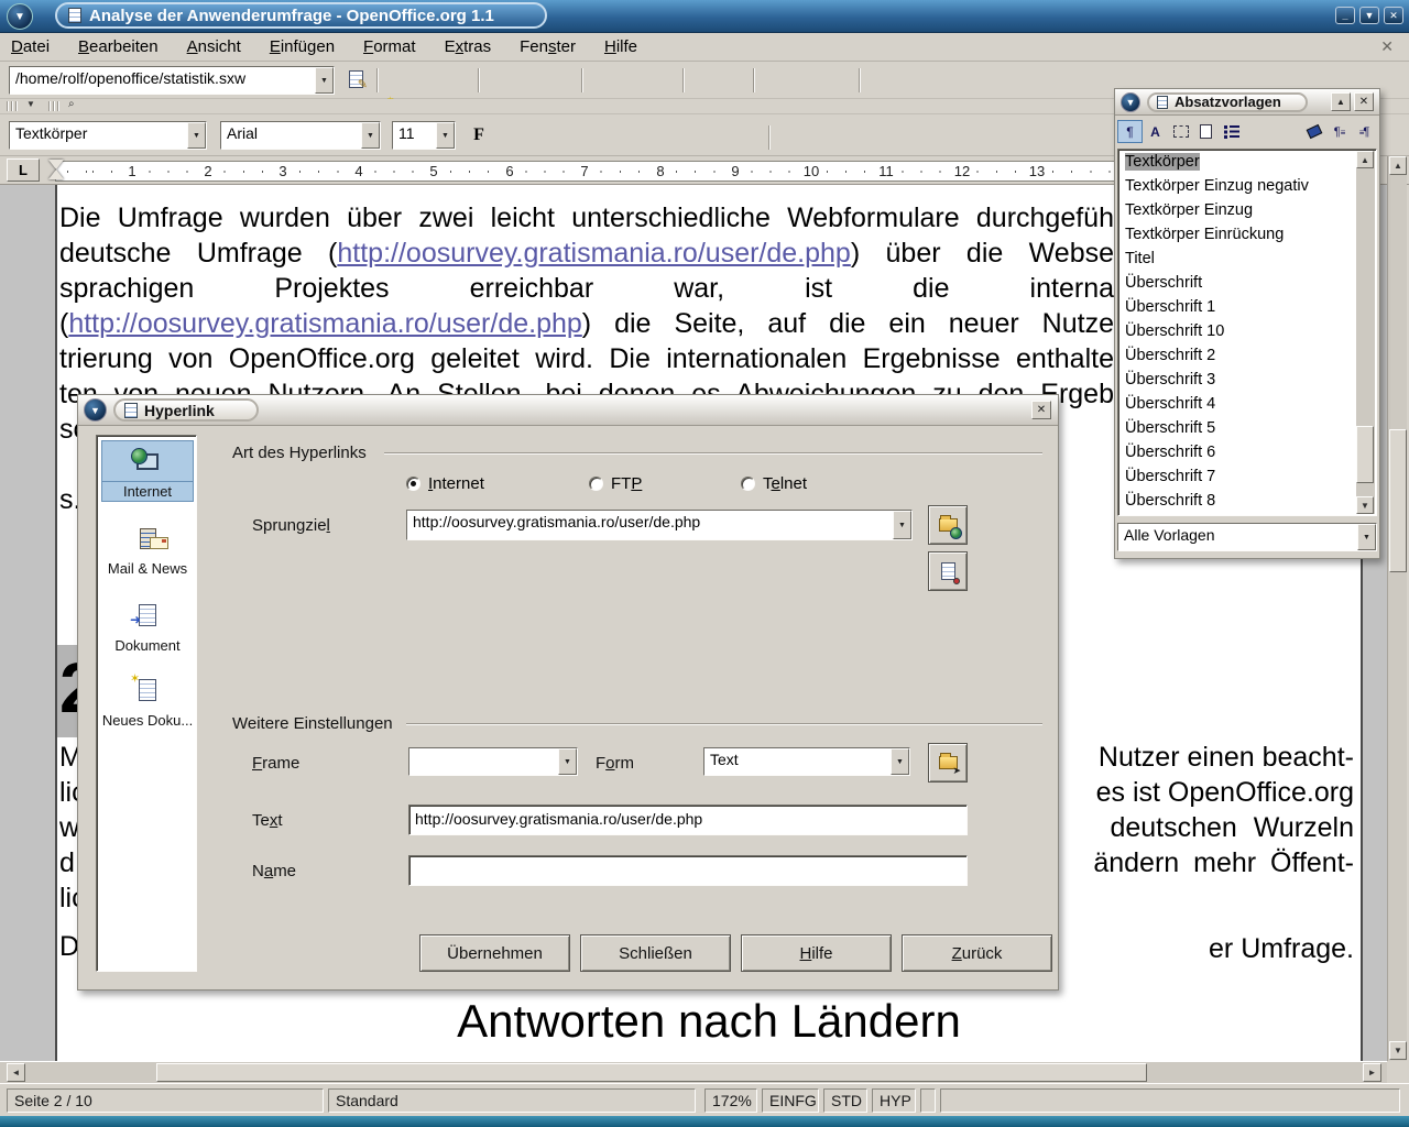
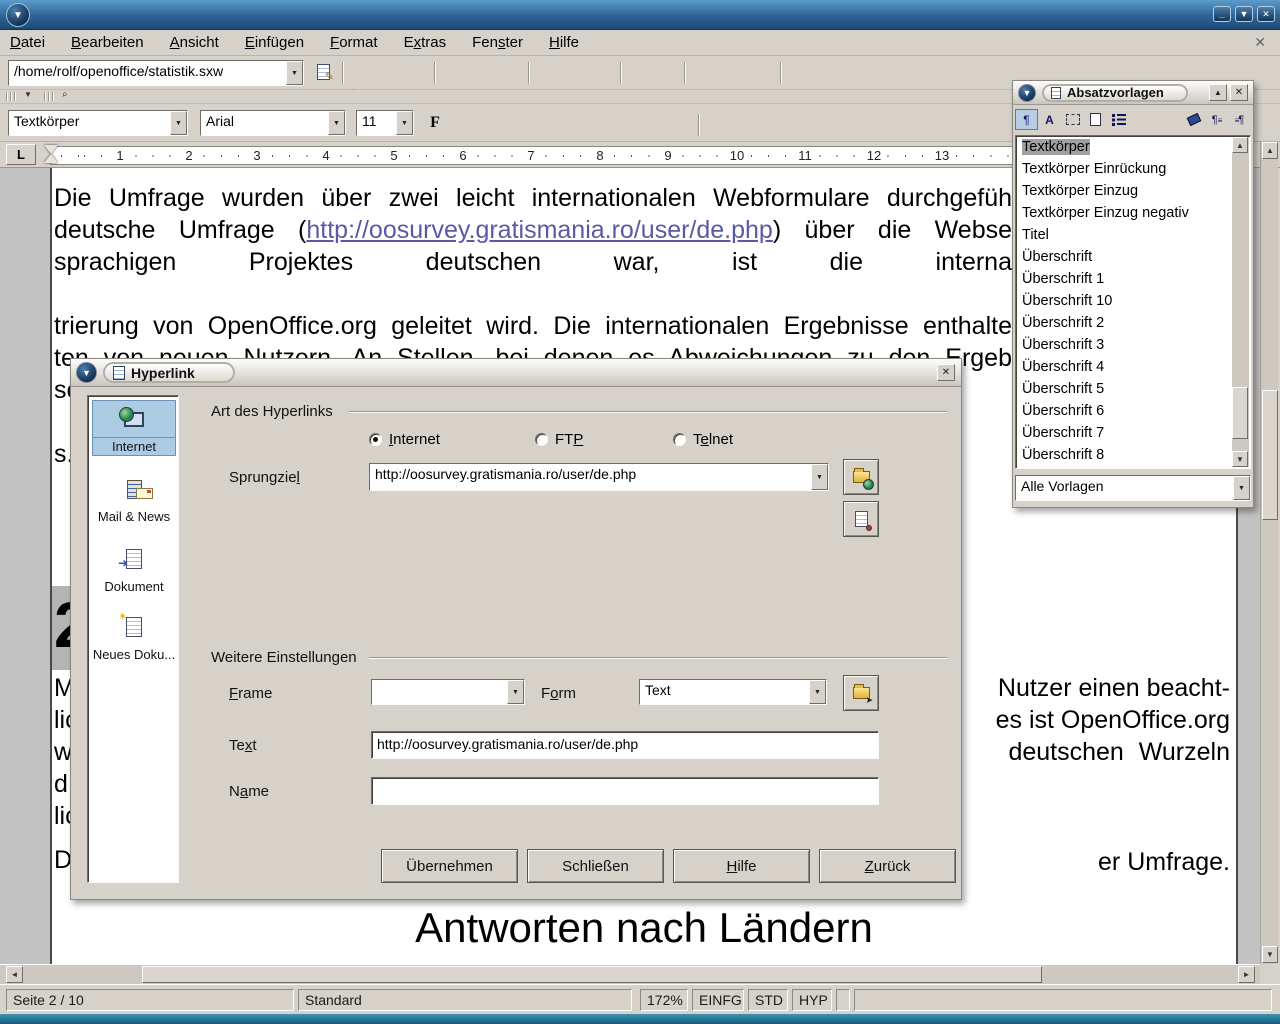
  ▼
- Analyse der Anwenderumfrage - OpenOffice.org 1.1
  _
  ▼
  ✕
  Datei
  Bearbeiten
  Ansicht
  Einfügen
  Format
  Extras
  Fenster
  Hilfe
  ✕
  /home/rolf/openoffice/statistik.sxw
  ✎
  ▼
  ⌕
  Textkörper
  Arial
  11
  F
  L
  1
  2
  3
  4
  5
  6
  7
  8
  9
  10
  11
  12
  13
- Die Umfrage wurden über zwei leicht unterschiedliche Webformulare durchgefüh
+ Die Umfrage wurden über zwei leicht internationalen Webformulare durchgefüh
  deutsche Umfrage (http://oosurvey.gratismania.ro/user/de.php) über die Webse
- sprachigen Projektes erreichbar war, ist die interna
+ sprachigen Projektes deutschen war, ist die interna
- (http://oosurvey.gratismania.ro/user/de.php) die Seite, auf die ein neuer Nutze
  trierung von OpenOffice.org geleitet wird. Die internationalen Ergebnisse enthalte
  M
  w
  d
  D
  Nutzer einen beacht-
  es ist OpenOffice.org
  deutschen Wurzeln
- ändern mehr Öffent-
  er Umfrage.
  Antworten nach Ländern
  ▲
  ▼
  ◄
  ►
  Seite 2 / 10
  Standard
  172%
  EINFG
  STD
  HYP
  ▼
  Hyperlink
  ✕
  Internet
  Mail & News
  ➜
  Dokument
  ✶
  Neues Doku...
  Art des Hyperlinks
  Internet
  FTP
  Telnet
  Sprungziel
  http://oosurvey.gratismania.ro/user/de.php
  Weitere Einstellungen
  Frame
  Form
  Text
  ➤
  Text
  http://oosurvey.gratismania.ro/user/de.php
  Name
  Übernehmen
  Schließen
  H
  ilfe
  Z
  urück
  ▼
  Absatzvorlagen
  ▲
  ✕
  ¶
  A
  ¶≡
  ≡¶
  Textkörper
- Textkörper Einzug negativ
+ Textkörper Einrückung
  Textkörper Einzug
- Textkörper Einrückung
+ Textkörper Einzug negativ
  Titel
  Überschrift
  Überschrift 1
  Überschrift 10
  Überschrift 2
  Überschrift 3
  Überschrift 4
  Überschrift 5
  Überschrift 6
  Überschrift 7
  Überschrift 8
  ▲
  ▼
  Alle Vorlagen
